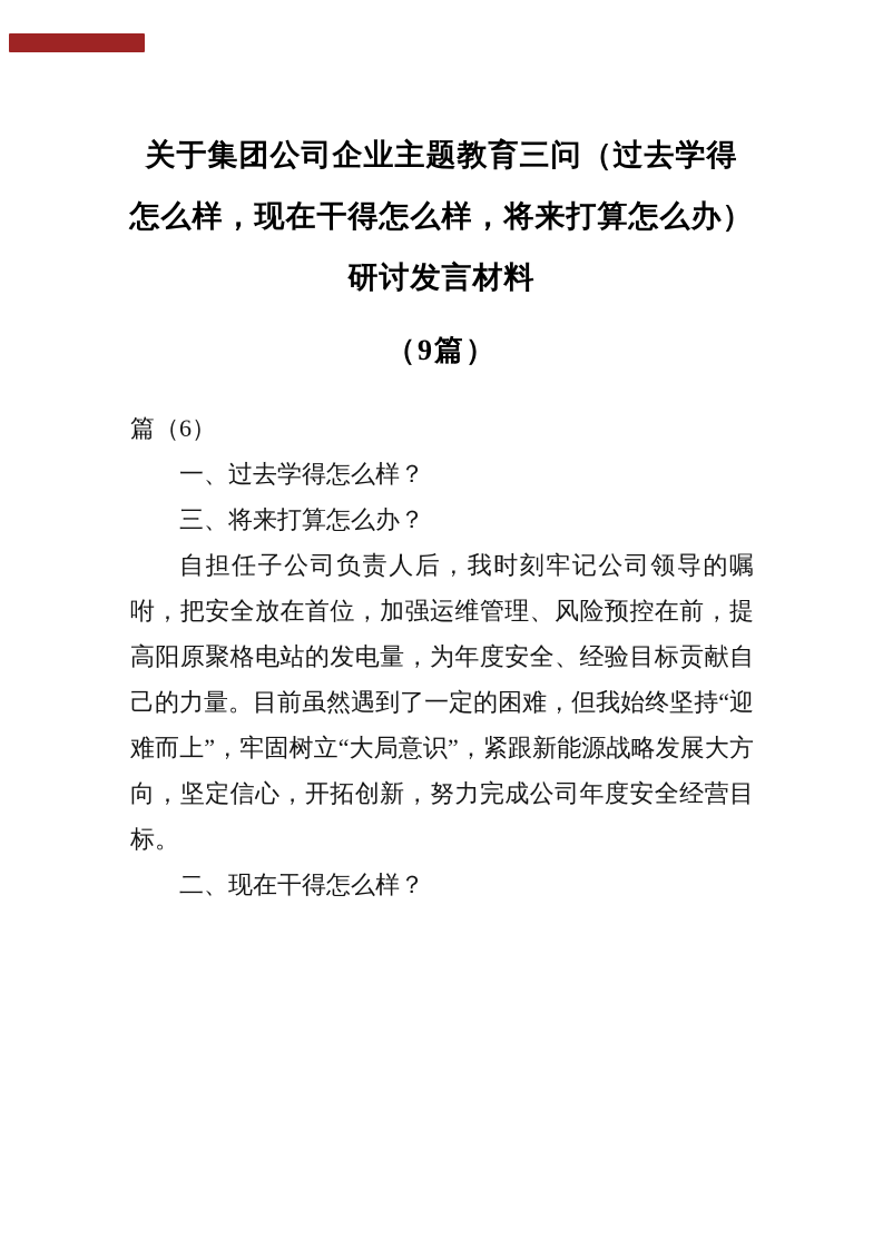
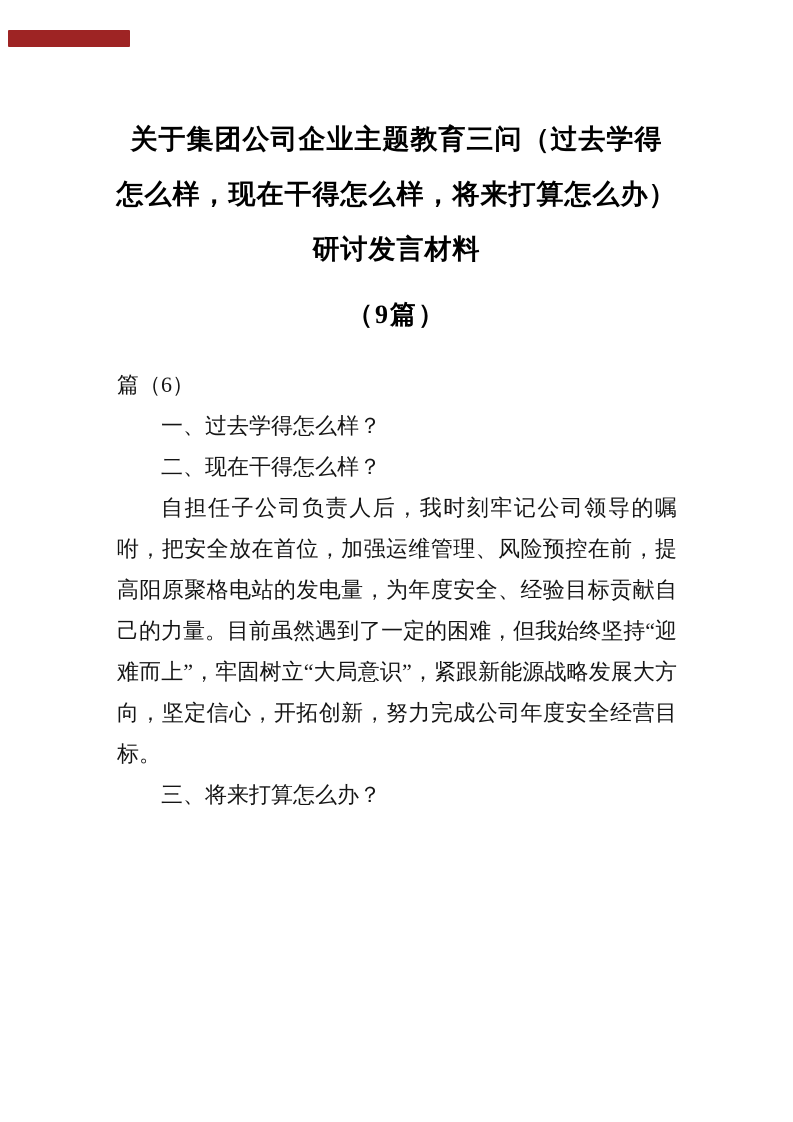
  关于集团公司企业主题教育三问（过去学得
  怎么样，现在干得怎么样，将来打算怎么办）
  研讨发言材料
  （9篇）
  篇（6）
  一、过去学得怎么样？
- 三、将来打算怎么办？
+ 二、现在干得怎么样？
  自担任子公司负责人后，我时刻牢记公司领导的嘱咐，把安全放在首位，加强运维管理、风险预控在前，提高阳原聚格电站的发电量，为年度安全、经验目标贡献自己的力量。目前虽然遇到了一定的困难，但我始终坚持“迎难而上”，牢固树立“大局意识”，紧跟新能源战略发展大方向，坚定信心，开拓创新，努力完成公司年度安全经营目标。
- 二、现在干得怎么样？
+ 三、将来打算怎么办？
